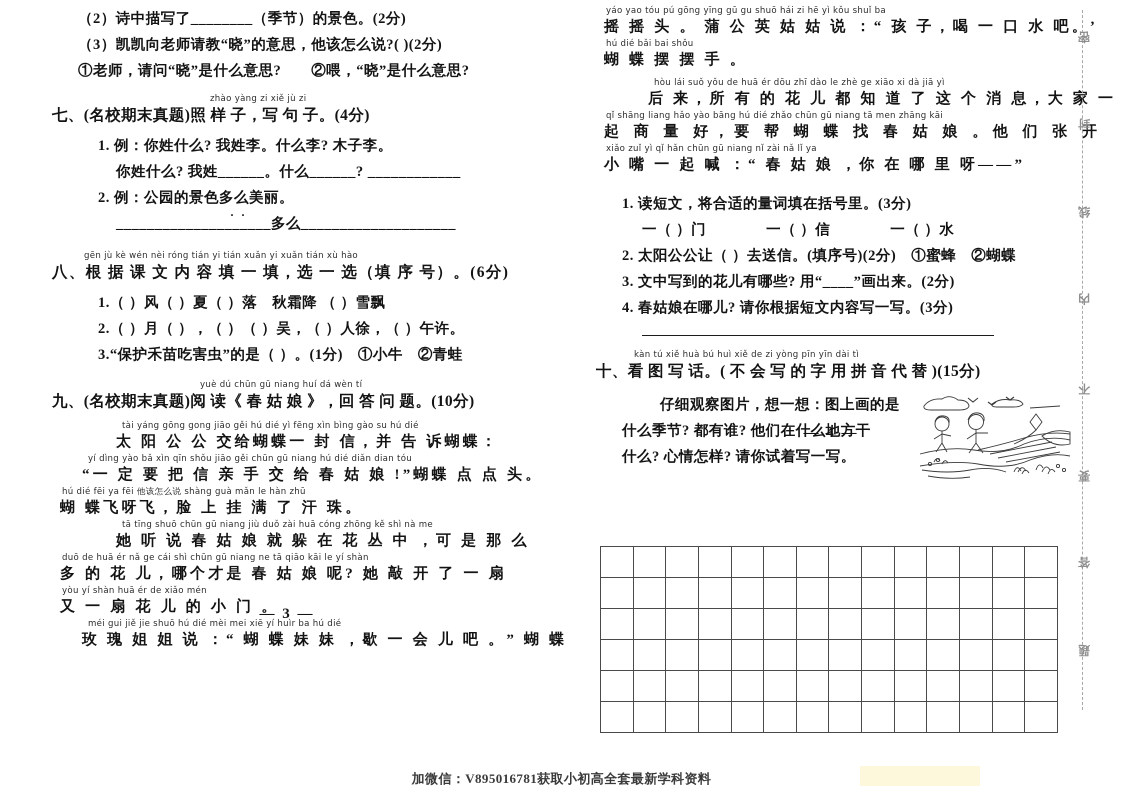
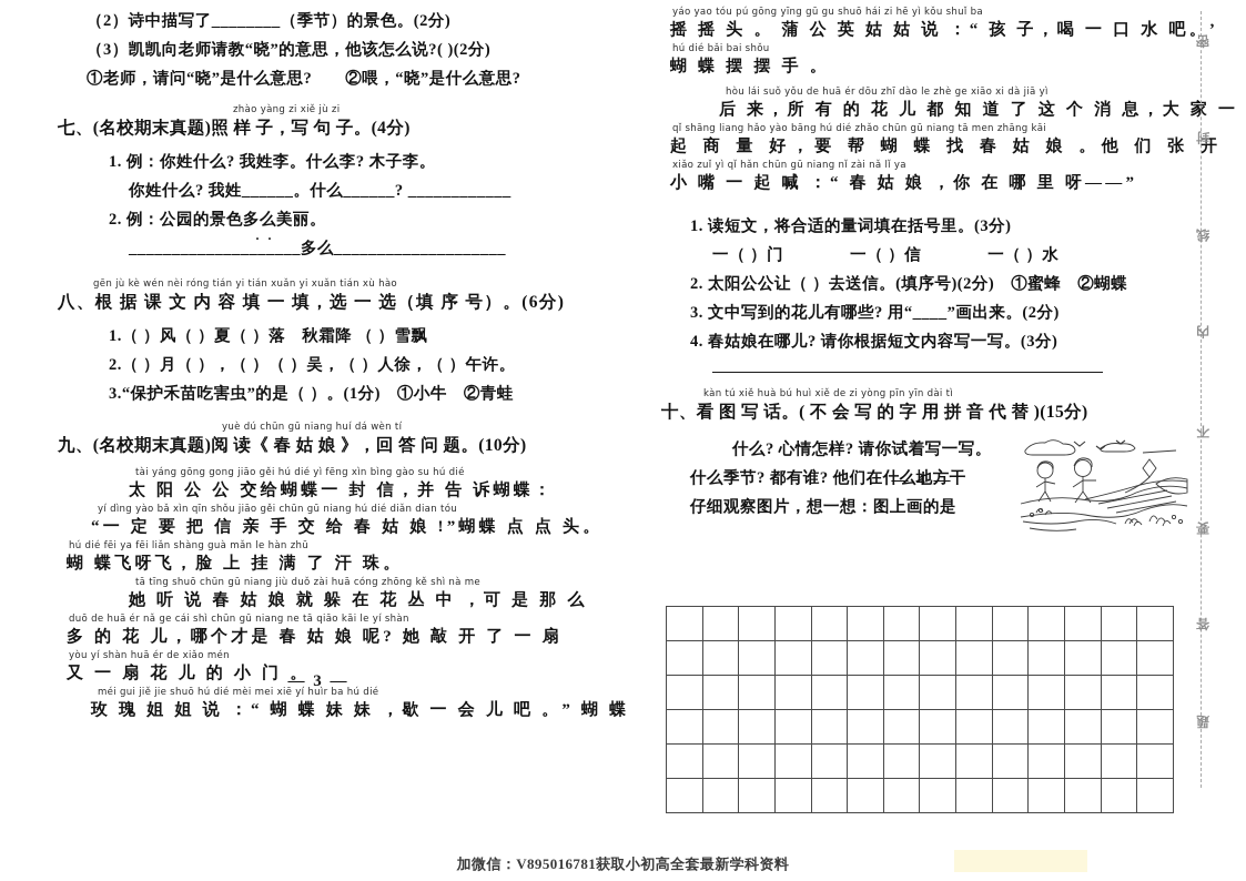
  （2）诗中描写了________（季节）的景色。(2分)
  （3）凯凯向老师请教“晓”的意思，他该怎么说?( )(2分)
  ①老师，请问“晓”是什么意思? ②喂，“晓”是什么意思?
  zhào yàng zi xiě jù zi
  七、(名校期末真题)照 样 子，写 句 子。(4分)
  1. 例：你姓什么? 我姓李。什么李? 木子李。
  你姓什么? 我姓______。什么______? ____________
  2. 例：公园的景色多么美丽。
  ··
  ____________________多么____________________
  gēn jù kè wén nèi róng tián yi tián xuǎn yi xuǎn tián xù hào
  八、根 据 课 文 内 容 填 一 填，选 一 选（填 序 号）。(6分)
  1.（ ）风（ ）夏（ ）落 秋霜降 （ ）雪飘
  2.（ ）月（ ），（ ）（ ）吴，（ ）人徐，（ ）午许。
  3.“保护禾苗吃害虫”的是（ ）。(1分) ①小牛 ②青蛙
  yuè dú chūn gū niang huí dá wèn tí
  九、(名校期末真题)阅 读《 春 姑 娘 》，回 答 问 题。(10分)
  tài yáng gōng gong jiāo gěi hú dié yì fēng xìn bìng gào su hú dié
  太 阳 公 公 交给蝴蝶一 封 信，并 告 诉蝴蝶：
  yí dìng yào bǎ xìn qīn shǒu jiāo gěi chūn gū niang hú dié diǎn dian tóu
  “一 定 要 把 信 亲 手 交 给 春 姑 娘 !”蝴蝶 点 点 头。
- hú dié fēi ya fēi 他该怎么说 shàng guà mǎn le hàn zhū
+ hú dié fēi ya fēi liǎn shàng guà mǎn le hàn zhū
  蝴 蝶飞呀飞，脸 上 挂 满 了 汗 珠。
  tā tīng shuō chūn gū niang jiù duǒ zài huā cóng zhōng kě shì nà me
  她 听 说 春 姑 娘 就 躲 在 花 丛 中 ，可 是 那 么
  duō de huā ér nǎ ge cái shì chūn gū niang ne tā qiāo kāi le yí shàn
  多 的 花 儿，哪个才是 春 姑 娘 呢? 她 敲 开 了 一 扇
  yòu yí shàn huā ér de xiǎo mén
  又 一 扇 花 儿 的 小 门 。
  méi gui jiě jie shuō hú dié mèi mei xiē yí huìr ba hú dié
  玫 瑰 姐 姐 说 ：“ 蝴 蝶 妹 妹 ，歇 一 会 儿 吧 。” 蝴 蝶
  — 3 —
  yáo yao tóu pú gōng yīng gū gu shuō hái zi hē yì kǒu shuǐ ba
  摇 摇 头 。 蒲 公 英 姑 姑 说 ：“ 孩 子，喝 一 口 水 吧’
  hú dié bǎi bai shǒu
  蝴 蝶 摆 摆 手 。
  hòu lái suǒ yǒu de huā ér dōu zhī dào le zhè ge xiāo xi dà jiā yì
  后 来，所 有 的 花 儿 都 知 道 了 这 个 消 息，大 家 一
  qǐ shāng liang hǎo yào bāng hú dié zhǎo chūn gū niang tā men zhāng kāi
  起 商 量 好，要 帮 蝴 蝶 找 春 姑 娘 。他 们 张
  xiǎo zuǐ yì qǐ hǎn chūn gū niang nǐ zài nǎ lǐ ya
  小 嘴 一 起 喊 ：“ 春 姑 娘 ，你 在 哪 里 呀——”
  1. 读短文，将合适的量词填在括号里。(3分)
  一（ ）门 一（ ）信 一（ ）水
  2. 太阳公公让（ ）去送信。(填序号)(2分) ①蜜蜂 ②蝴蝶
  3. 文中写到的花儿有哪些? 用“____”画出来。(2分)
  4. 春姑娘在哪儿? 请你根据短文内容写一写。(3分)
  kàn tú xiě huà bú huì xiě de zi yòng pīn yīn dài tì
  十、看 图 写 话。( 不 会 写 的 字 用 拼 音 代 替 )(15分)
- 仔细观察图片，想一想：图上画的是
+ 什么? 心情怎样? 请你试着写一写。
  什么季节? 都有谁? 他们在什么地方干
- 什么? 心情怎样? 请你试着写一写。
+ 仔细观察图片，想一想：图上画的是
  — 4 —
  加微信：V895016781获取小初高全套最新学科资料
